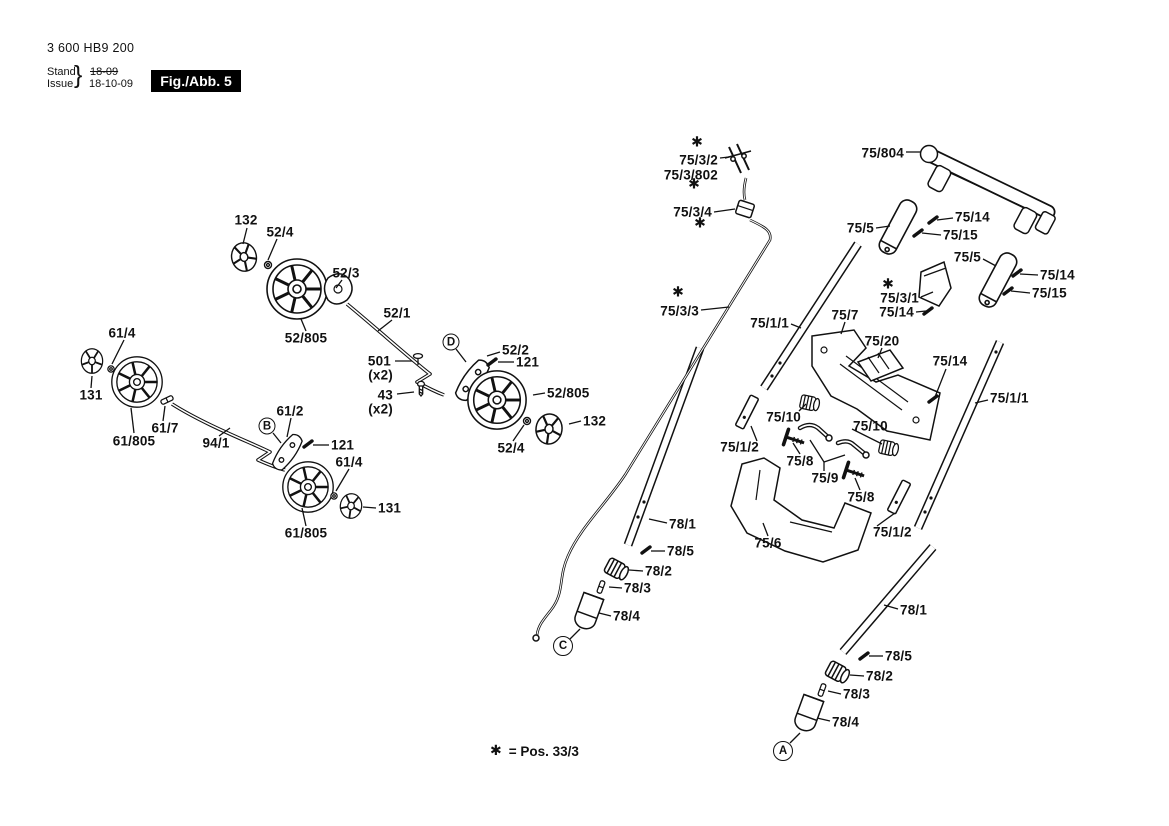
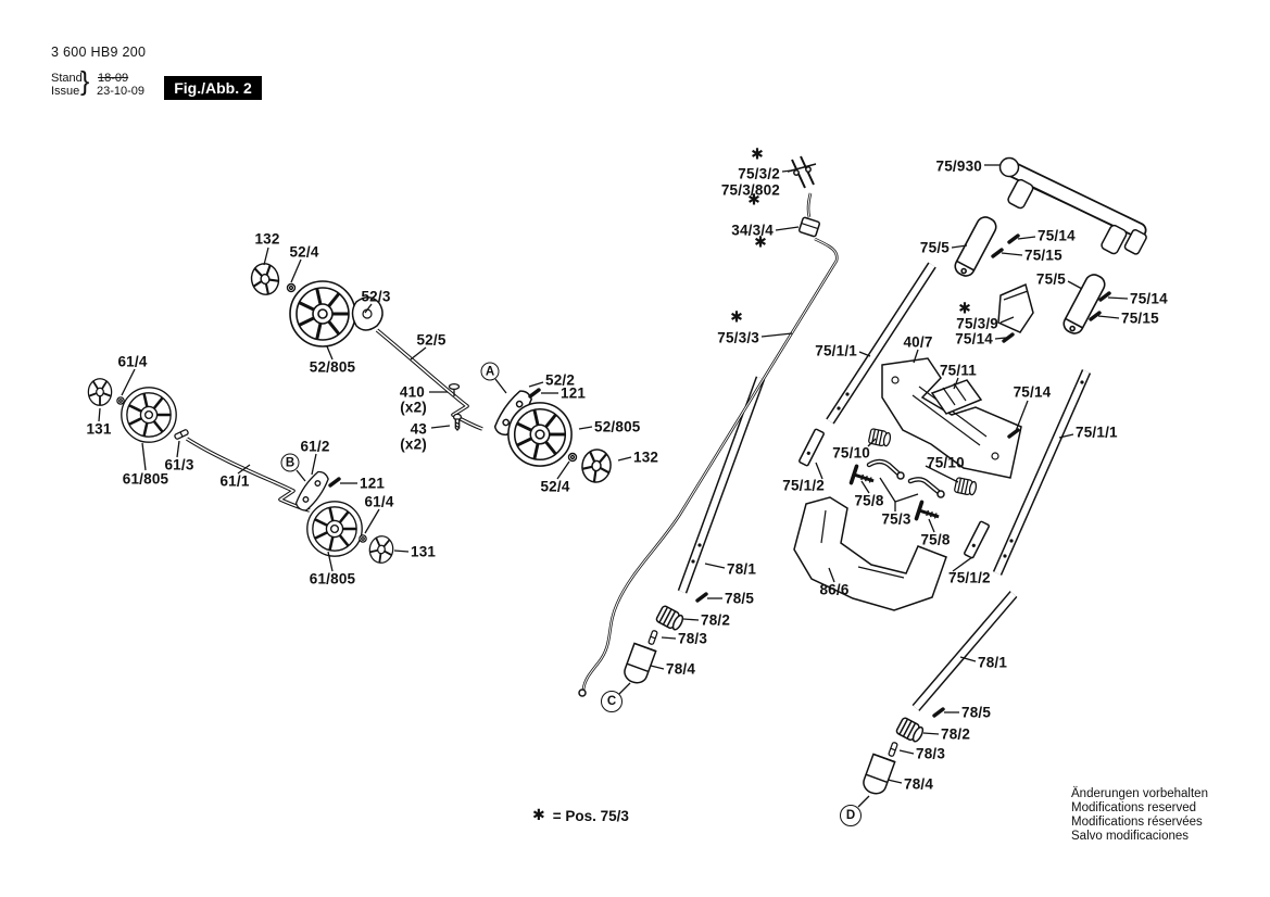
  132
  52/4
  52/3
- 52/1
+ 52/5
  52/805
  61/4
  131
  61/805
- 61/7
+ 61/3
- 94/1
+ 61/1
- 501
+ 410
  (x2)
  43
  (x2)
  52/2
  121
  52/805
  132
  52/4
  61/2
  121
  61/4
  131
  61/805
  75/3/2
  75/3/802
- 75/3/4
+ 34/3/4
- 75/804
+ 75/930
  75/5
  75/14
  75/15
  75/5
  75/14
  75/15
- 75/3/1
+ 75/3/9
  75/14
  75/3/3
  75/1/1
- 75/7
+ 40/7
- 75/20
+ 75/11
  75/14
  75/1/1
  75/10
  75/1/2
  75/8
- 75/9
+ 75/3
  75/10
  75/8
- 75/6
+ 86/6
  75/1/2
  78/1
  78/5
  78/2
  78/3
  78/4
  78/1
  78/5
  78/2
  78/3
  78/4
  ✱
  ✱
  ✱
  ✱
  ✱
- D
+ A
  B
  C
- A
+ D
  3 600 HB9 200
  Stand
  Issue
  }
  18-09
- 18-10-09
+ 23-10-09
- Fig./Abb. 5
+ Fig./Abb. 2
  ✱
- = Pos. 33/3
+ = Pos. 75/3
+ Änderungen vorbehalten
+ Modifications reserved
+ Modifications réservées
+ Salvo modificaciones
